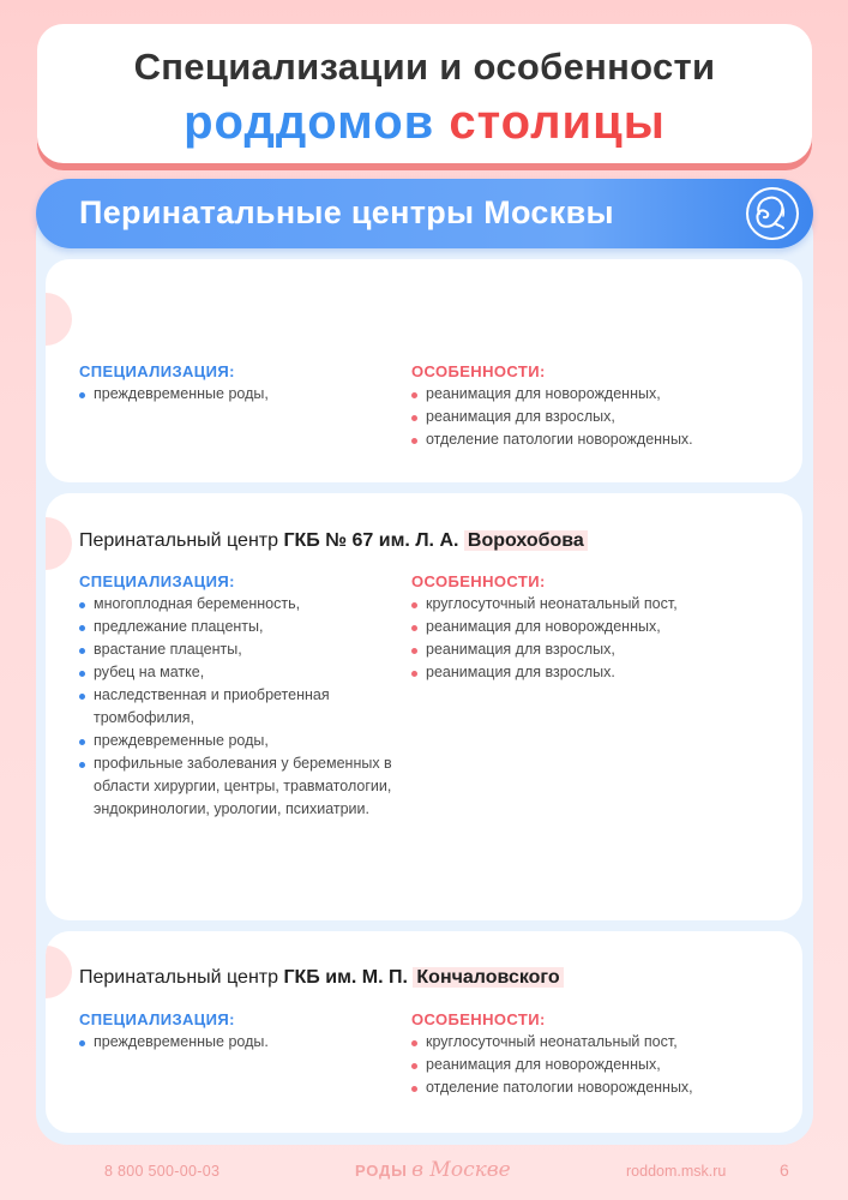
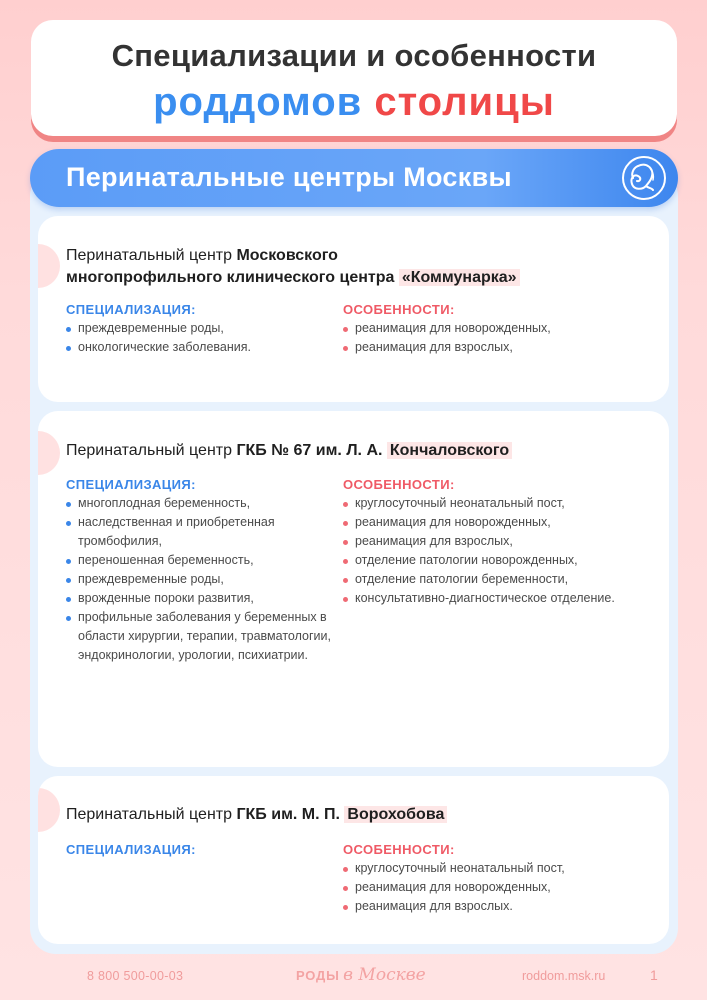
  Специализации и особенности
  роддомов столицы
  Перинатальные центры Москвы
+ Перинатальный центр Московского
+ многопрофильного клинического центра «Коммунарка»
  СПЕЦИАЛИЗАЦИЯ:
  преждевременные роды,
+ онкологические заболевания.
  ОСОБЕННОСТИ:
  реанимация для новорожденных,
  реанимация для взрослых,
- отделение патологии новорожденных.
- Перинатальный центр ГКБ № 67 им. Л. А. Ворохобова
+ Перинатальный центр ГКБ № 67 им. Л. А. Кончаловского
  СПЕЦИАЛИЗАЦИЯ:
  многоплодная беременность,
- предлежание плаценты,
- врастание плаценты,
- рубец на матке,
  наследственная и приобретенная тромбофилия,
+ переношенная беременность,
  преждевременные роды,
+ врожденные пороки развития,
- профильные заболевания у беременных в области хирургии, центры, травматологии, эндокринологии, урологии, психиатрии.
+ профильные заболевания у беременных в области хирургии, терапии, травматологии, эндокринологии, урологии, психиатрии.
  ОСОБЕННОСТИ:
  круглосуточный неонатальный пост,
  реанимация для новорожденных,
  реанимация для взрослых,
- реанимация для взрослых.
+ отделение патологии новорожденных,
+ отделение патологии беременности,
+ консультативно-диагностическое отделение.
- Перинатальный центр ГКБ им. М. П. Кончаловского
+ Перинатальный центр ГКБ им. М. П. Ворохобова
  СПЕЦИАЛИЗАЦИЯ:
- преждевременные роды.
  ОСОБЕННОСТИ:
  круглосуточный неонатальный пост,
  реанимация для новорожденных,
- отделение патологии новорожденных,
+ реанимация для взрослых.
  8 800 500-00-03
  РОДЫ в Москве
  roddom.msk.ru
- 6
+ 1
